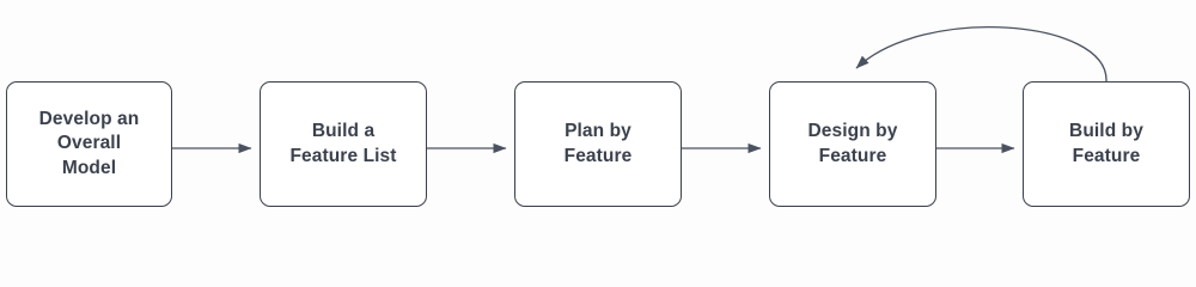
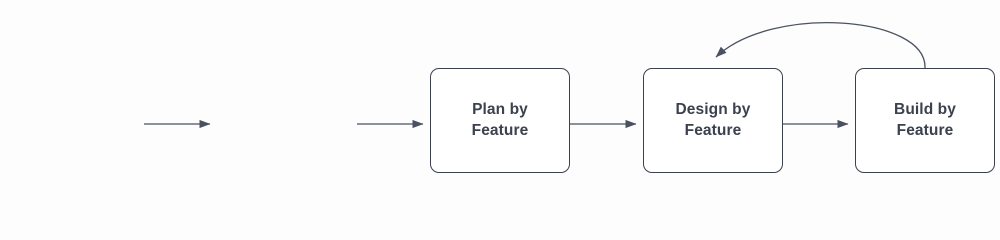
- Develop an
- Overall
- Model
- Build a
- Feature List
  Plan by
  Feature
  Design by
  Feature
  Build by
  Feature
